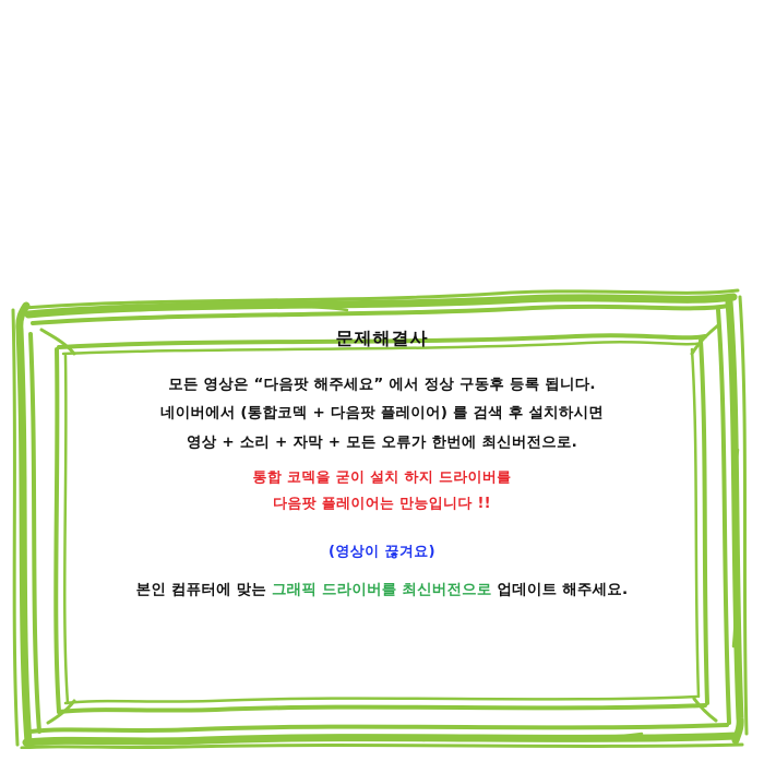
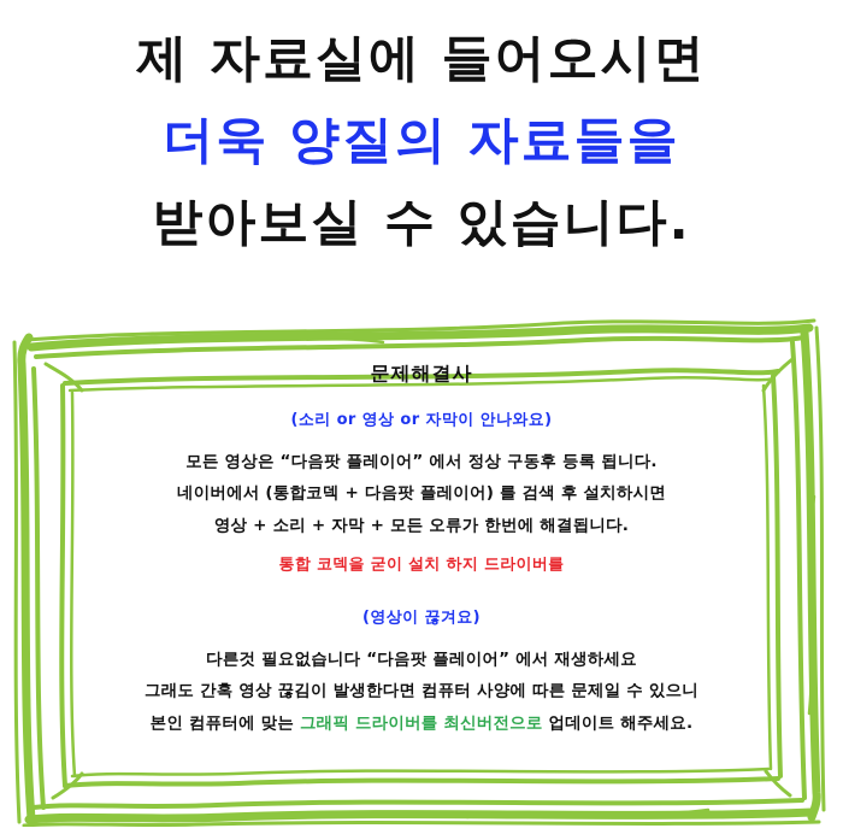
+ 제 자료실에 들어오시면
+ 더욱 양질의 자료들을
+ 받아보실 수 있습니다.
  문제해결사
+ (소리 or 영상 or 자막이 안나와요)
- 모든 영상은 “다음팟 해주세요” 에서 정상 구동후 등록 됩니다.
+ 모든 영상은 “다음팟 플레이어” 에서 정상 구동후 등록 됩니다.
  네이버에서 (통합코덱 + 다음팟 플레이어) 를 검색 후 설치하시면
- 영상 + 소리 + 자막 + 모든 오류가 한번에 최신버전으로.
+ 영상 + 소리 + 자막 + 모든 오류가 한번에 해결됩니다.
  통합 코덱을 굳이 설치 하지 드라이버를
- 다음팟 플레이어는 만능입니다 !!
  (영상이 끊겨요)
+ 다른것 필요없습니다 “다음팟 플레이어” 에서 재생하세요
+ 그래도 간혹 영상 끊김이 발생한다면 컴퓨터 사양에 따른 문제일 수 있으니
  본인 컴퓨터에 맞는 그래픽 드라이버를 최신버전으로 업데이트 해주세요.
